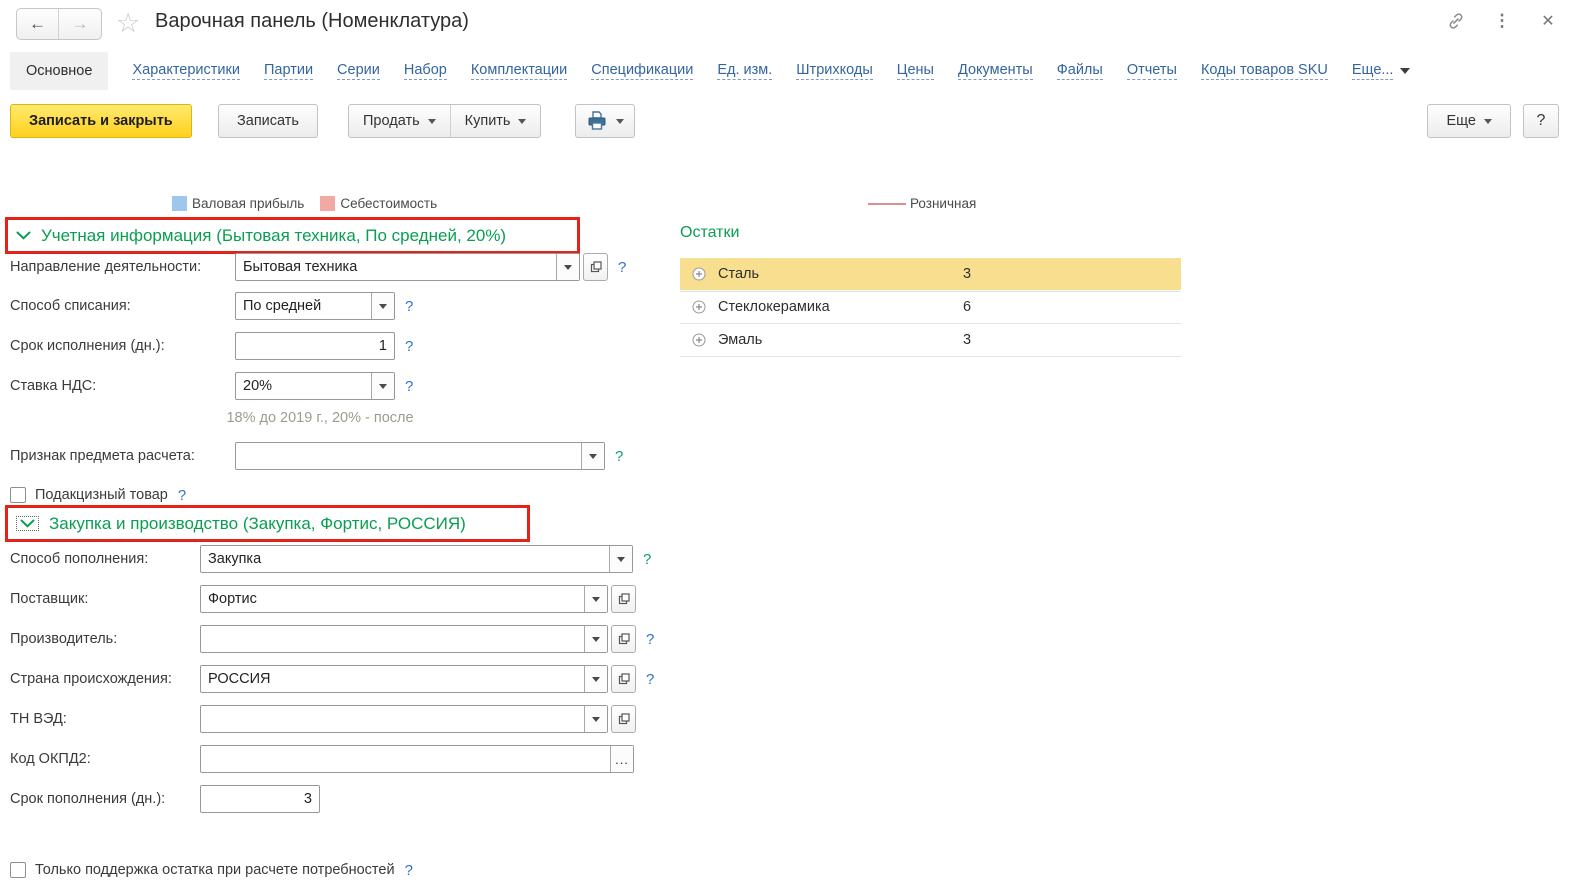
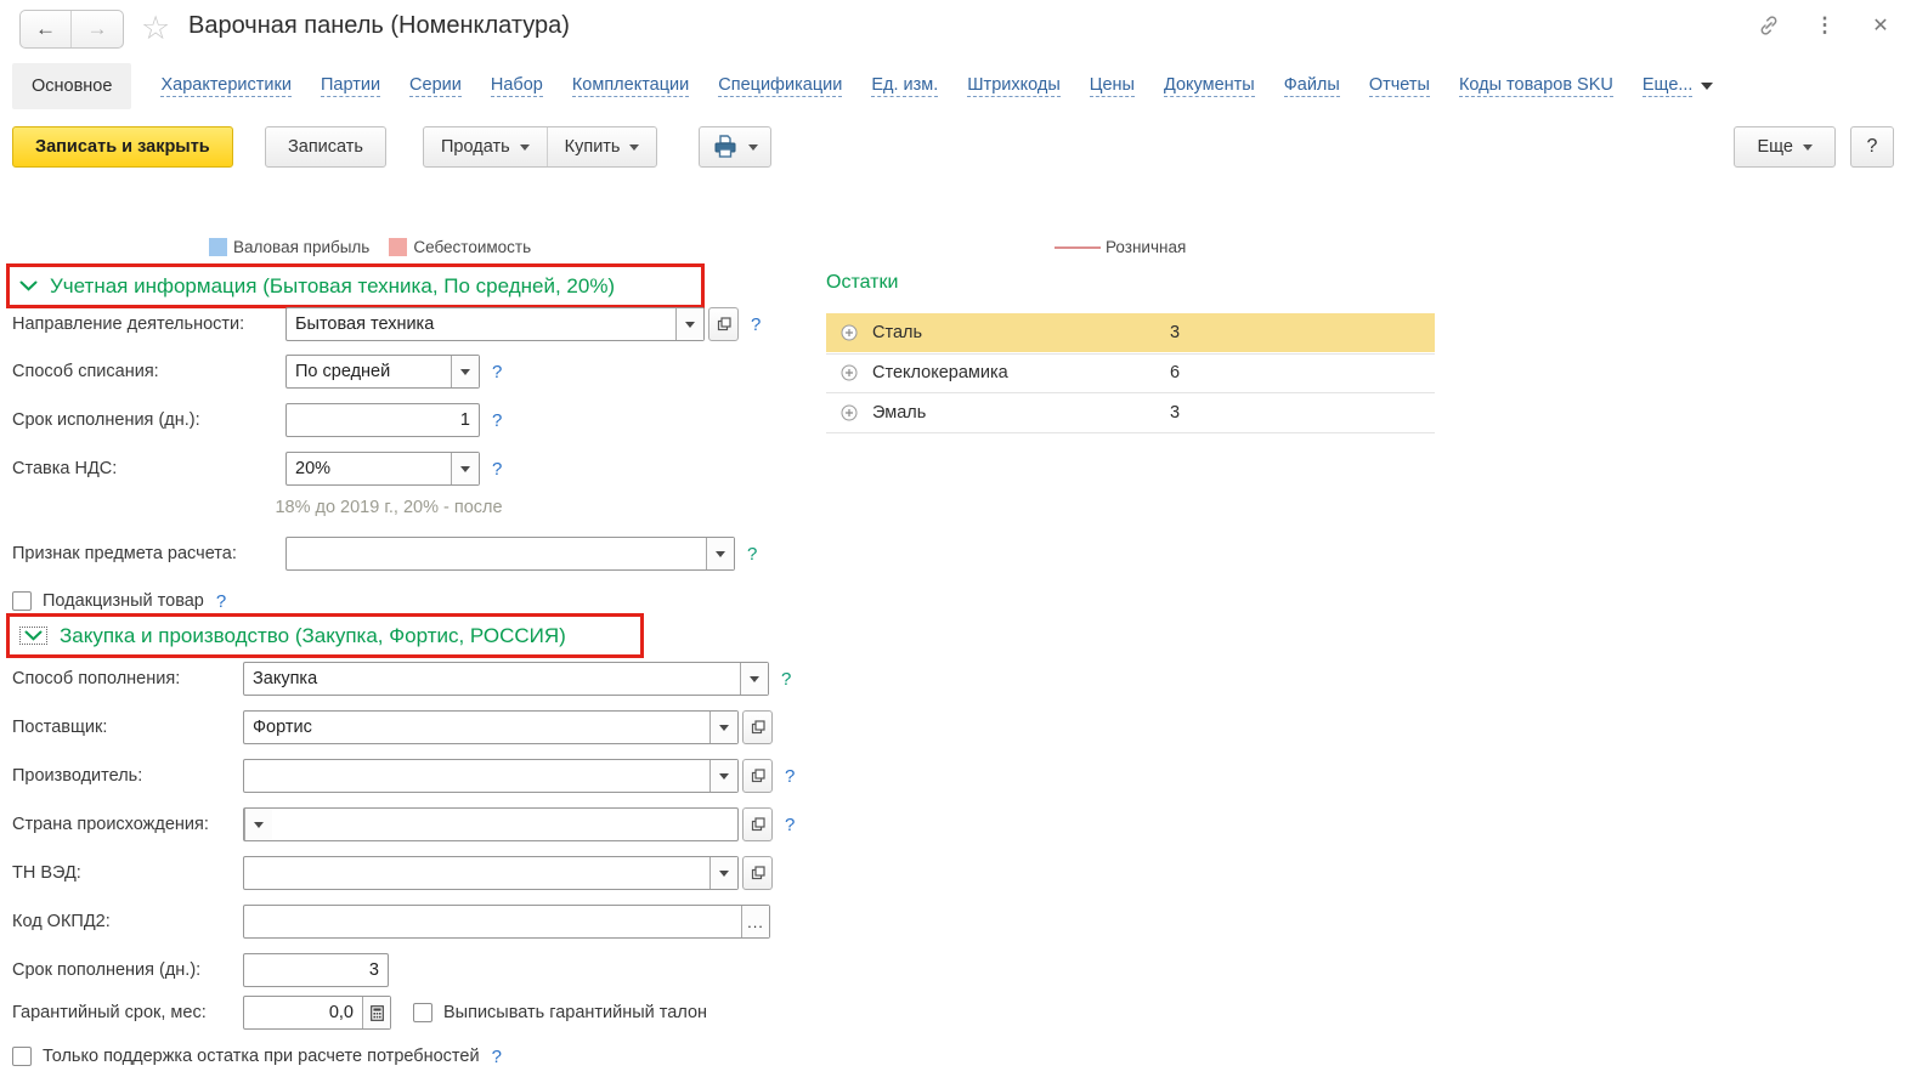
  ←
  →
  ☆
  Варочная панель (Номенклатура)
  ⋮
  ✕
  Основное
  Характеристики
  Партии
  Серии
  Набор
  Комплектации
  Спецификации
  Ед. изм.
  Штрихкоды
  Цены
  Документы
  Файлы
  Отчеты
  Коды товаров SKU
  Еще...
  Записать и закрыть
  Записать
  Продать
  Купить
  Еще
  ?
  Валовая прибыль
  Себестоимость
  Розничная
  Учетная информация (Бытовая техника, По средней, 20%)
  Направление деятельности:
  Бытовая техника
  ?
  Способ списания:
  По средней
  ?
  Срок исполнения (дн.):
  1
  ?
  Ставка НДС:
  20%
  ?
  18% до 2019 г., 20% - после
  Признак предмета расчета:
  ?
  Подакцизный товар
  ?
  Закупка и производство (Закупка, Фортис, РОССИЯ)
  Способ пополнения:
  Закупка
  ?
  Поставщик:
  Фортис
  Производитель:
  ?
  Страна происхождения:
- РОССИЯ
  ?
  ТН ВЭД:
  Код ОКПД2:
  ...
  Срок пополнения (дн.):
  3
+ Гарантийный срок, мес:
+ 0,0
+ Выписывать гарантийный талон
  Только поддержка остатка при расчете потребностей
  ?
  Остатки
  Сталь
  3
  Стеклокерамика
  6
  Эмаль
  3
